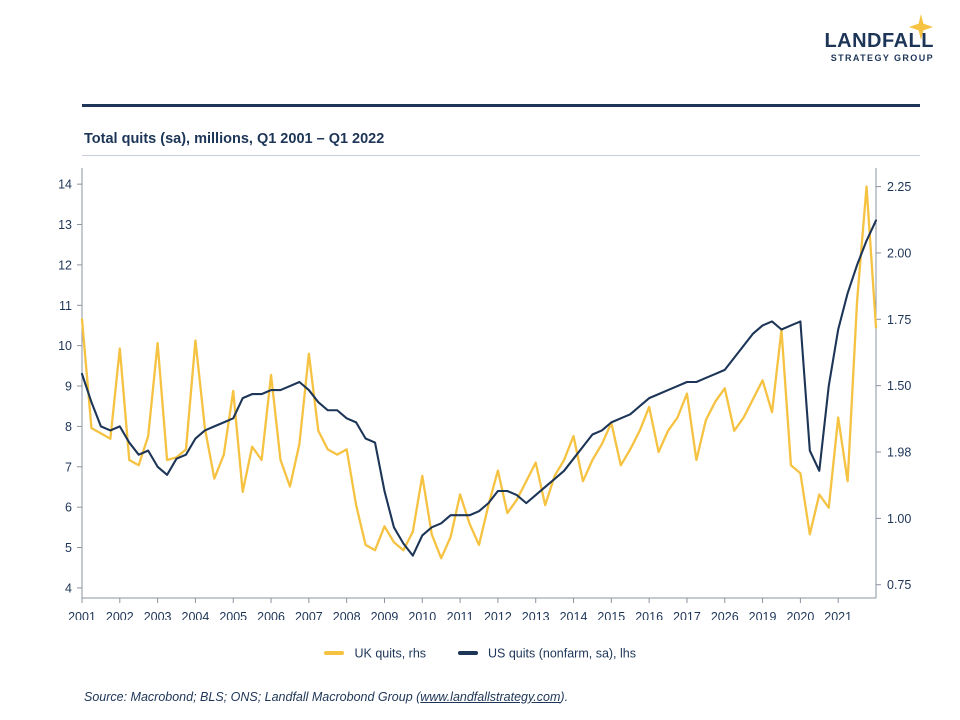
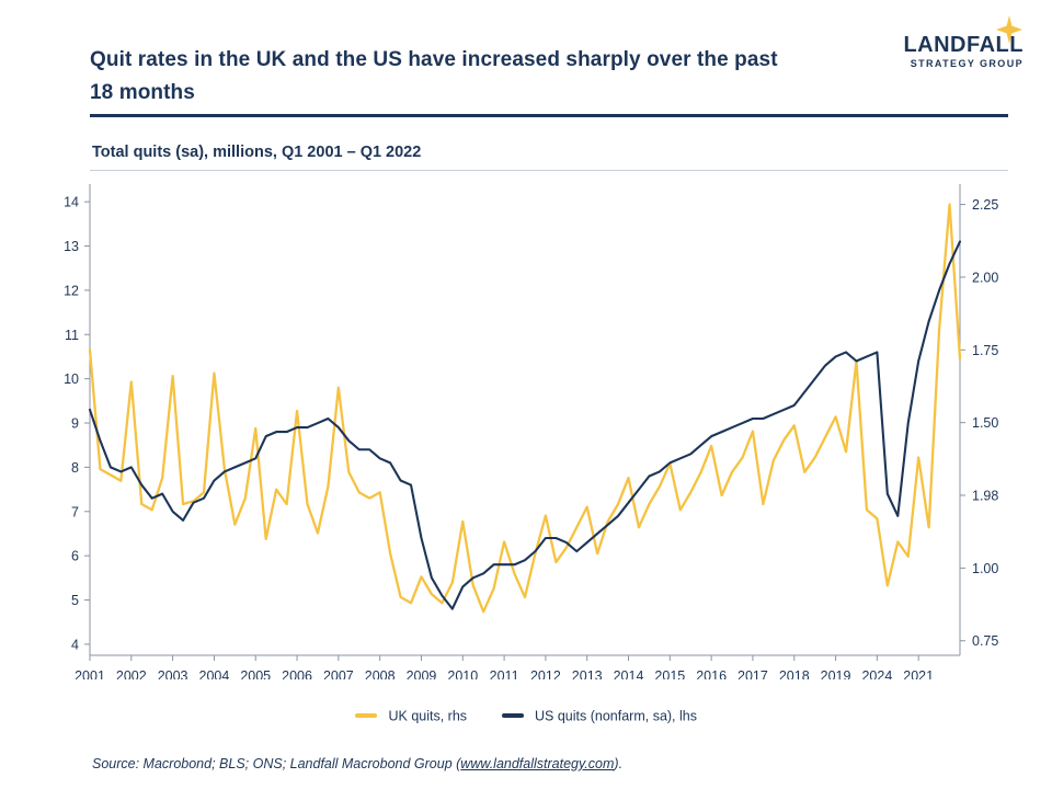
+ Quit rates in the UK and the US have increased sharply over the past 18 months
  LANDFALL
  STRATEGY GROUP
  Total quits (sa), millions, Q1 2001 – Q1 2022
  4
  5
  6
  7
  8
  9
  10
  11
  12
  13
  14
  0.75
  1.00
  1.98
  1.50
  1.75
  2.00
  2.25
  2001
  2002
  2003
  2004
  2005
  2006
  2007
  2008
  2009
  2010
  2011
  2012
  2013
  2014
  2015
  2016
  2017
- 2026
+ 2018
  2019
- 2020
+ 2024
  2021
  UK quits, rhs US quits (nonfarm, sa), lhs
  Source: Macrobond; BLS; ONS; Landfall Macrobond Group (www.landfallstrategy.com).
